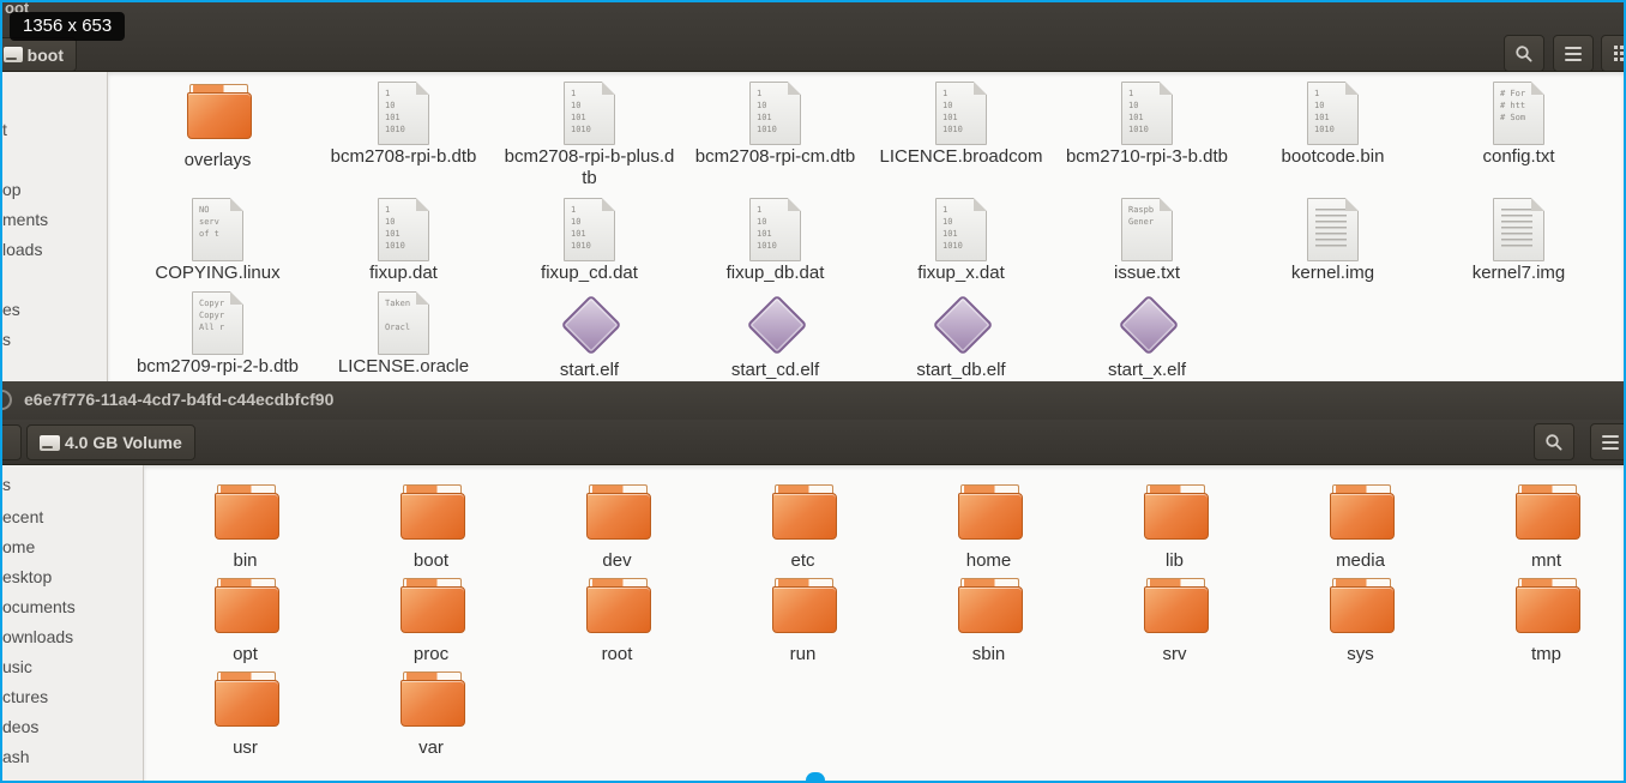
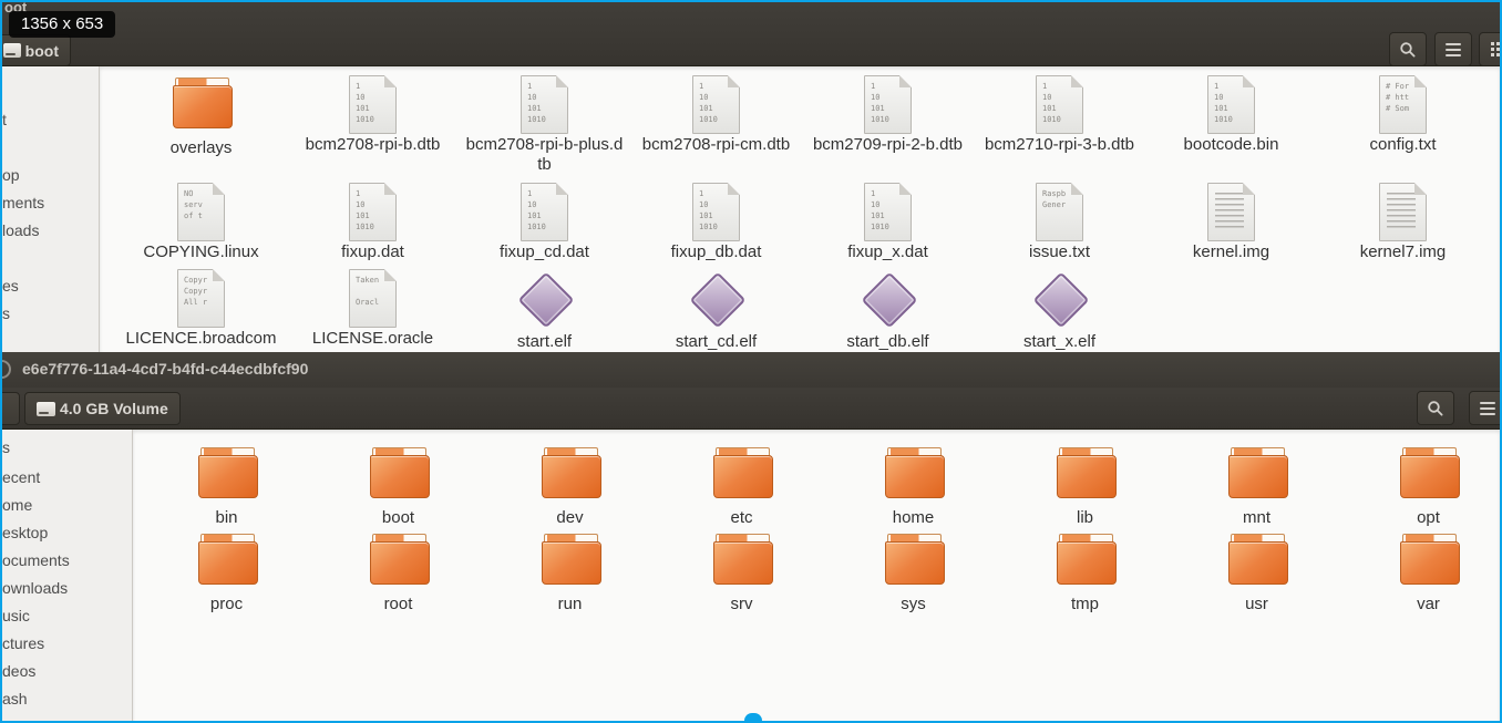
  oot
  1356 x 653
  boot
  t
  op
  ments
  loads
  es
  s
  overlays
  1
  10
  101
  1010
  bcm2708-rpi-b.dtb
  1
  10
  101
  1010
  bcm2708-rpi-b-plus.dtb
  1
  10
  101
  1010
  bcm2708-rpi-cm.dtb
  1
  10
  101
  1010
- LICENCE.broadcom
+ bcm2709-rpi-2-b.dtb
  1
  10
  101
  1010
  bcm2710-rpi-3-b.dtb
  1
  10
  101
  1010
  bootcode.bin
  # For
  # htt
  # Som
  config.txt
  NO
  serv
  of t
  COPYING.linux
  1
  10
  101
  1010
  fixup.dat
  1
  10
  101
  1010
  fixup_cd.dat
  1
  10
  101
  1010
  fixup_db.dat
  1
  10
  101
  1010
  fixup_x.dat
  Raspb
  Gener
  issue.txt
  kernel.img
  kernel7.img
  Copyr
  Copyr
  All r
- bcm2709-rpi-2-b.dtb
+ LICENCE.broadcom
  Taken
  Oracl
  LICENSE.oracle
  start.elf
  start_cd.elf
  start_db.elf
  start_x.elf
  e6e7f776-11a4-4cd7-b4fd-c44ecdbfcf90
  4.0 GB Volume
  s
  ecent
  ome
  esktop
  ocuments
  ownloads
  usic
  ctures
  deos
  ash
  bin
  boot
  dev
  etc
  home
  lib
- media
  mnt
  opt
  proc
  root
  run
- sbin
  srv
  sys
  tmp
  usr
  var
